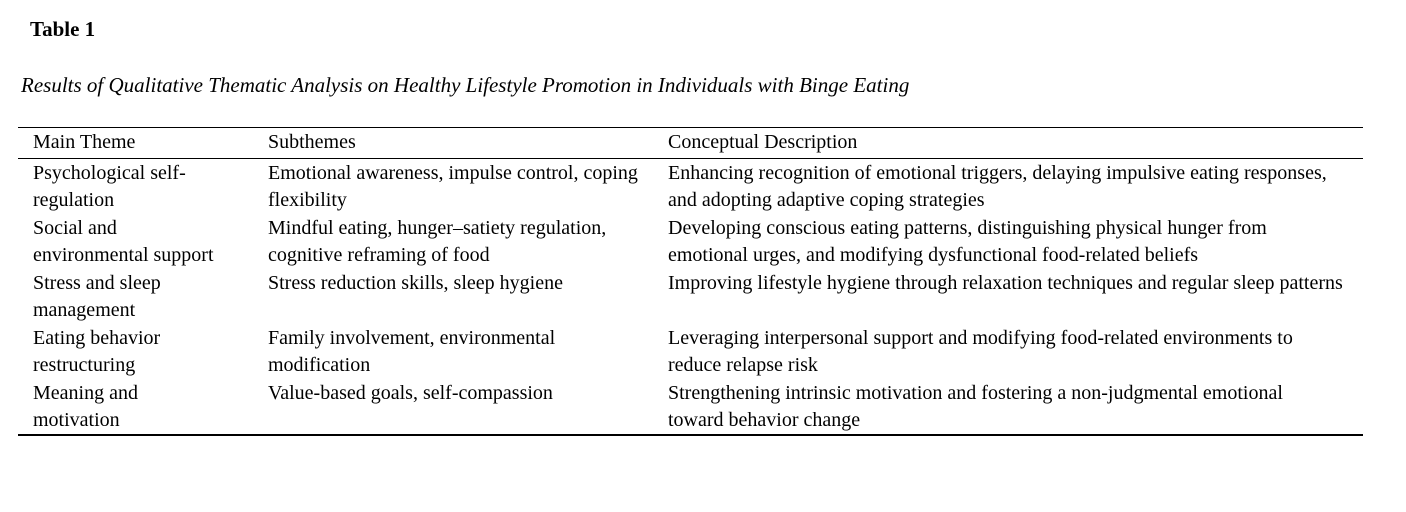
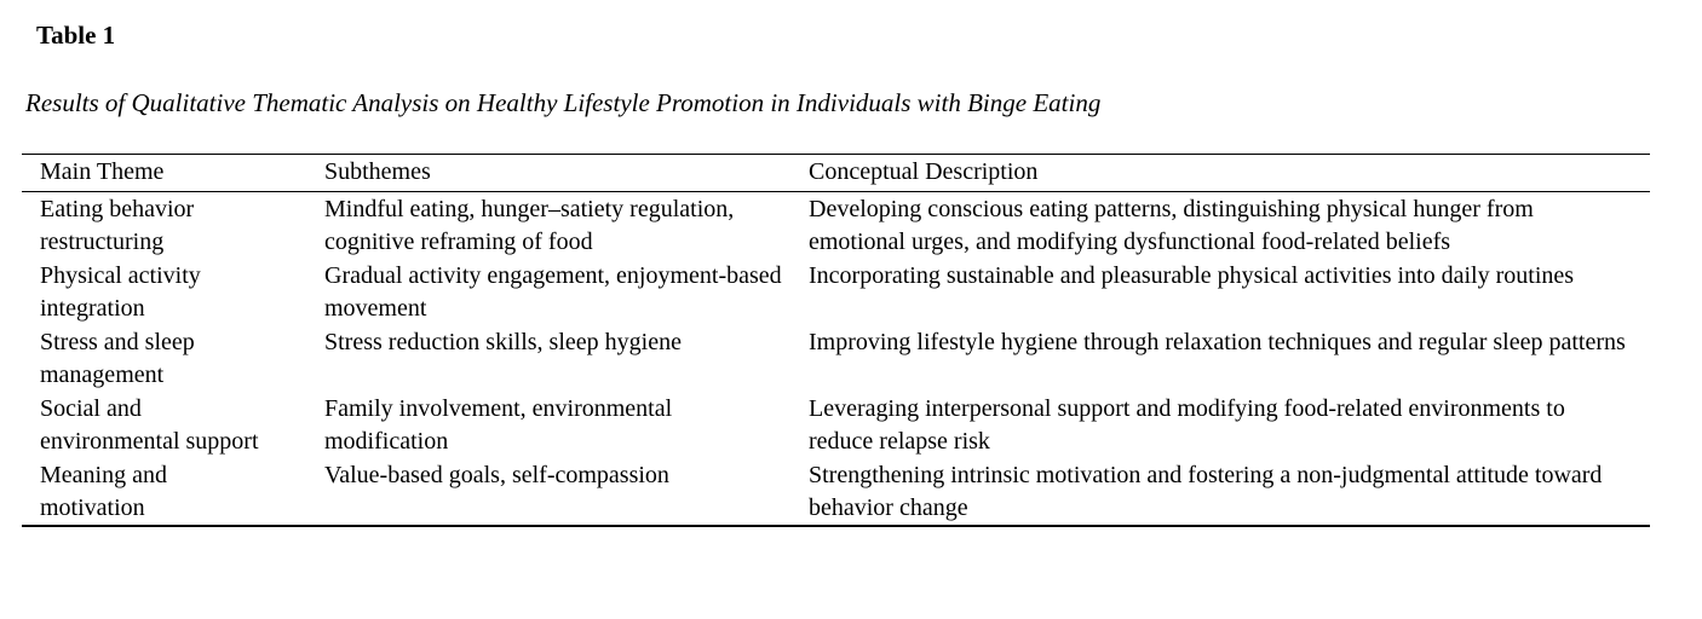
  Table 1
  Results of Qualitative Thematic Analysis on Healthy Lifestyle Promotion in Individuals with Binge Eating
  Main Theme	Subthemes	Conceptual Description
- Psychological self-regulation	Emotional awareness, impulse control, coping flexibility	Enhancing recognition of emotional triggers, delaying impulsive eating responses, and adopting adaptive coping strategies
- Social and environmental support	Mindful eating, hunger–satiety regulation, cognitive reframing of food	Developing conscious eating patterns, distinguishing physical hunger from emotional urges, and modifying dysfunctional food-related beliefs
+ Eating behavior restructuring	Mindful eating, hunger–satiety regulation, cognitive reframing of food	Developing conscious eating patterns, distinguishing physical hunger from emotional urges, and modifying dysfunctional food-related beliefs
+ Physical activity integration	Gradual activity engagement, enjoyment-based movement	Incorporating sustainable and pleasurable physical activities into daily routines
  Stress and sleep management	Stress reduction skills, sleep hygiene	Improving lifestyle hygiene through relaxation techniques and regular sleep patterns
- Eating behavior restructuring	Family involvement, environmental modification	Leveraging interpersonal support and modifying food-related environments to reduce relapse risk
+ Social and environmental support	Family involvement, environmental modification	Leveraging interpersonal support and modifying food-related environments to reduce relapse risk
- Meaning and motivation	Value-based goals, self-compassion	Strengthening intrinsic motivation and fostering a non-judgmental emotional toward behavior change
+ Meaning and motivation	Value-based goals, self-compassion	Strengthening intrinsic motivation and fostering a non-judgmental attitude toward behavior change
